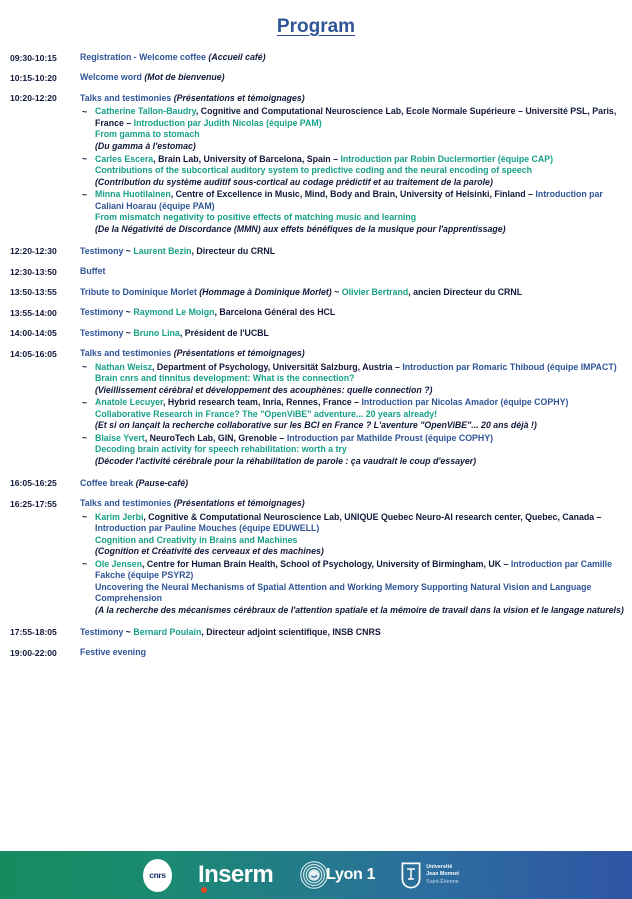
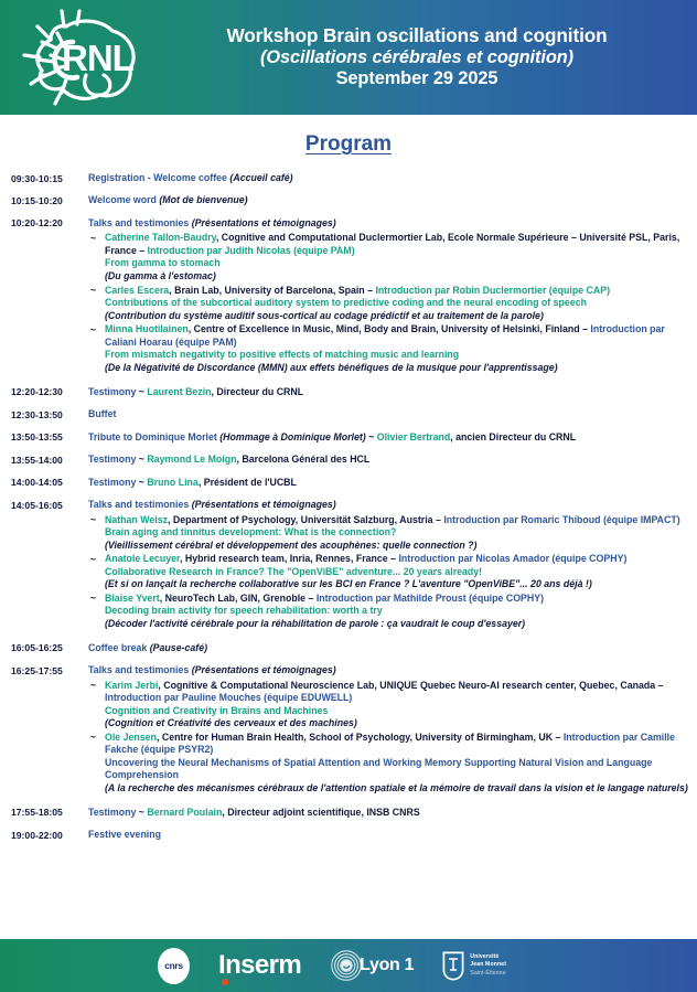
+ RNL
+ Workshop Brain oscillations and cognition
+ (Oscillations cérébrales et cognition)
+ September 29 2025
  Program
  09:30-10:15
  Registration - Welcome coffee (Accueil café)
  10:15-10:20
  Welcome word (Mot de bienvenue)
  10:20-12:20
  Talks and testimonies (Présentations et témoignages)
  ~
- Catherine Tallon-Baudry, Cognitive and Computational Neuroscience Lab, Ecole Normale Supérieure – Université PSL, Paris, France – Introduction par Judith Nicolas (équipe PAM)
+ Catherine Tallon-Baudry, Cognitive and Computational Duclermortier Lab, Ecole Normale Supérieure – Université PSL, Paris, France – Introduction par Judith Nicolas (équipe PAM)
  From gamma to stomach
  (Du gamma à l'estomac)
  ~
  Carles Escera, Brain Lab, University of Barcelona, Spain – Introduction par Robin Duclermortier (équipe CAP)
  Contributions of the subcortical auditory system to predictive coding and the neural encoding of speech
  (Contribution du système auditif sous-cortical au codage prédictif et au traitement de la parole)
  ~
  Minna Huotilainen, Centre of Excellence in Music, Mind, Body and Brain, University of Helsinki, Finland – Introduction par Caliani Hoarau (équipe PAM)
  From mismatch negativity to positive effects of matching music and learning
  (De la Négativité de Discordance (MMN) aux effets bénéfiques de la musique pour l'apprentissage)
  12:20-12:30
  Testimony ~ Laurent Bezin, Directeur du CRNL
  12:30-13:50
  Buffet
  13:50-13:55
  Tribute to Dominique Morlet (Hommage à Dominique Morlet) ~ Olivier Bertrand, ancien Directeur du CRNL
  13:55-14:00
  Testimony ~ Raymond Le Moign, Barcelona Général des HCL
  14:00-14:05
  Testimony ~ Bruno Lina, Président de l'UCBL
  14:05-16:05
  Talks and testimonies (Présentations et témoignages)
  ~
  Nathan Weisz, Department of Psychology, Universität Salzburg, Austria – Introduction par Romaric Thiboud (équipe IMPACT)
- Brain cnrs and tinnitus development: What is the connection?
+ Brain aging and tinnitus development: What is the connection?
  (Vieillissement cérébral et développement des acouphènes: quelle connection ?)
  ~
  Anatole Lecuyer, Hybrid research team, Inria, Rennes, France – Introduction par Nicolas Amador (équipe COPHY)
  Collaborative Research in France? The "OpenViBE" adventure... 20 years already!
  (Et si on lançait la recherche collaborative sur les BCI en France ? L'aventure "OpenViBE"... 20 ans déjà !)
  ~
  Blaise Yvert, NeuroTech Lab, GIN, Grenoble – Introduction par Mathilde Proust (équipe COPHY)
  Decoding brain activity for speech rehabilitation: worth a try
  (Décoder l'activité cérébrale pour la réhabilitation de parole : ça vaudrait le coup d'essayer)
  16:05-16:25
  Coffee break (Pause-café)
  16:25-17:55
  Talks and testimonies (Présentations et témoignages)
  ~
  Karim Jerbi, Cognitive & Computational Neuroscience Lab, UNIQUE Quebec Neuro-AI research center, Quebec, Canada – Introduction par Pauline Mouches (équipe EDUWELL)
  Cognition and Creativity in Brains and Machines
  (Cognition et Créativité des cerveaux et des machines)
  ~
  Ole Jensen, Centre for Human Brain Health, School of Psychology, University of Birmingham, UK – Introduction par Camille Fakche (équipe PSYR2)
  Uncovering the Neural Mechanisms of Spatial Attention and Working Memory Supporting Natural Vision and Language Comprehension
  (A la recherche des mécanismes cérébraux de l'attention spatiale et la mémoire de travail dans la vision et le langage naturels)
  17:55-18:05
  Testimony ~ Bernard Poulain, Directeur adjoint scientifique, INSB CNRS
  19:00-22:00
  Festive evening
  cnrs
  Inserm
  Lyon 1
